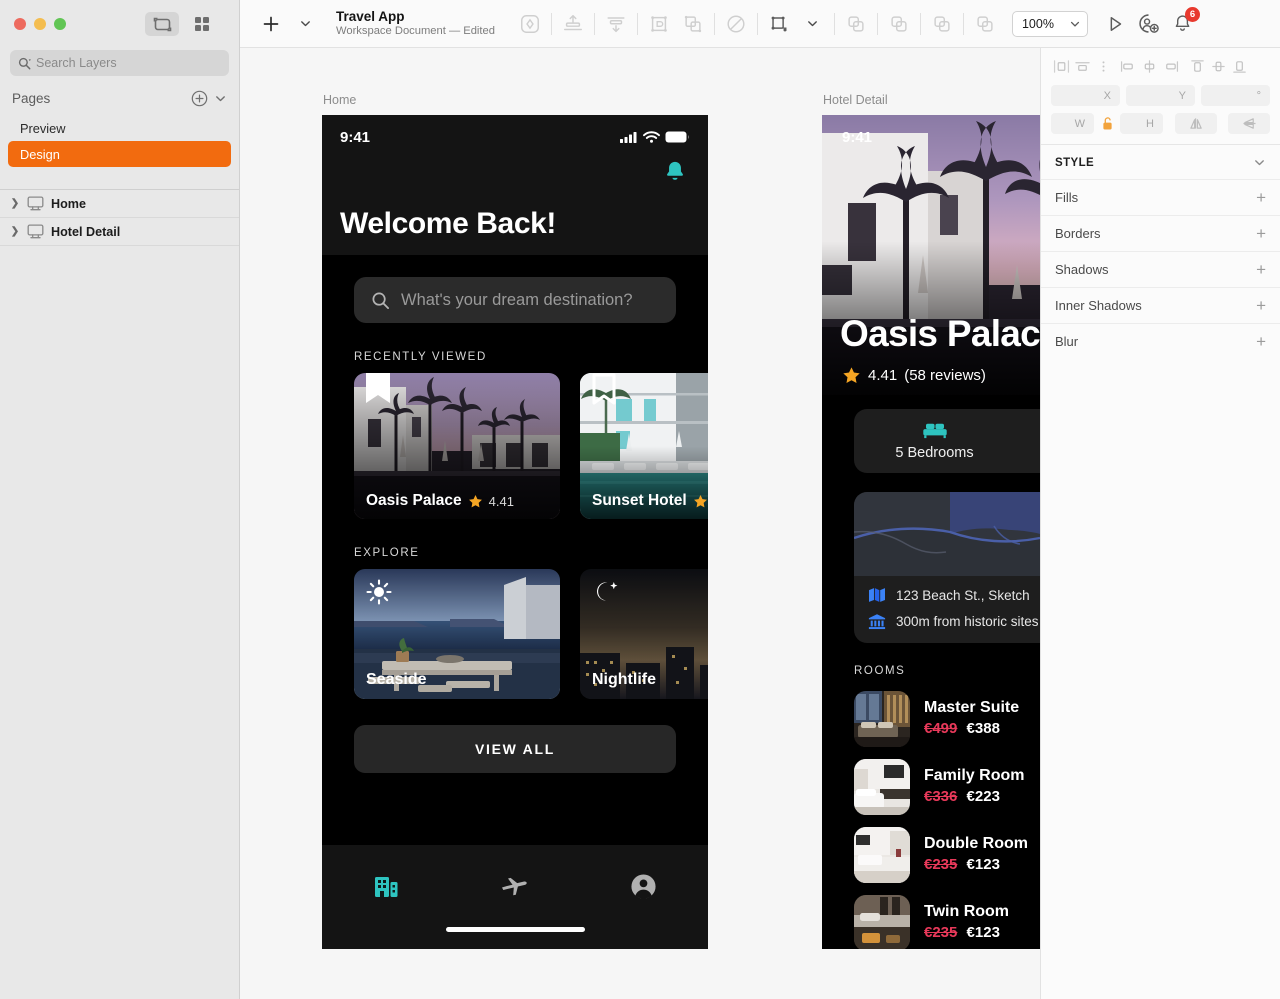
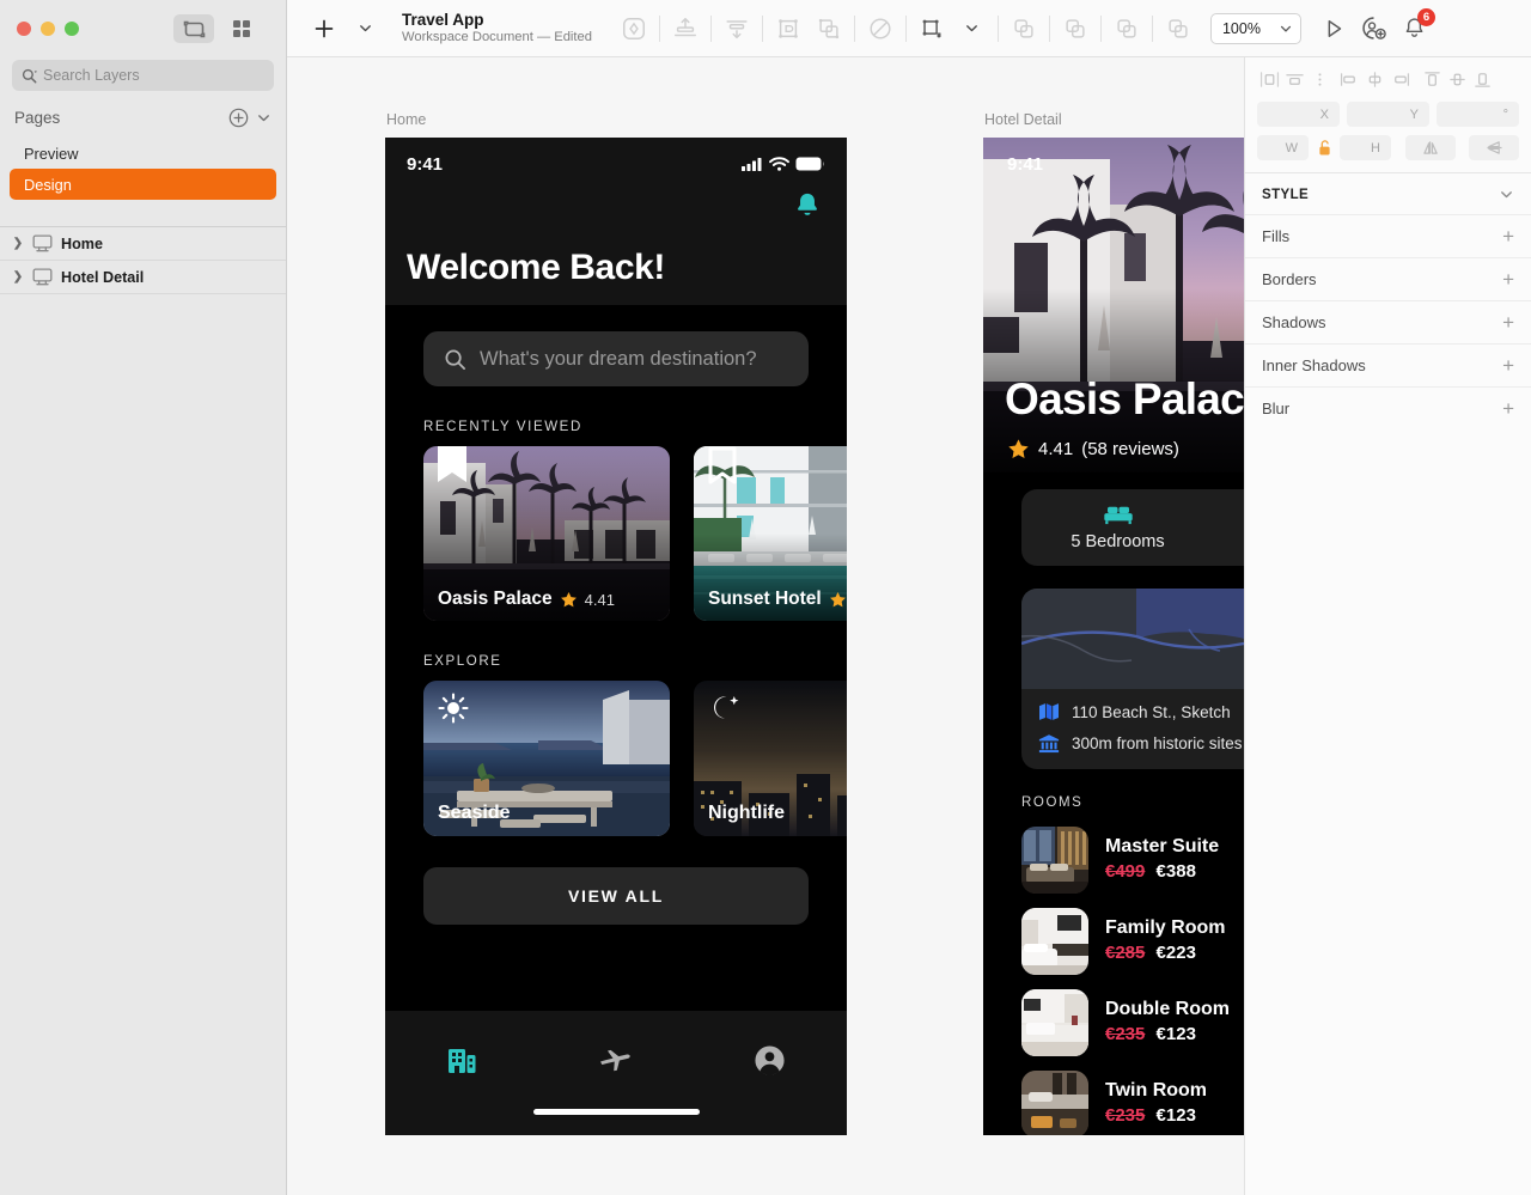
  Search Layers
  Pages
  Preview
  Design
  ❯
  Home
  ❯
  Hotel Detail
  Travel App
  Workspace Document — Edited
  100%
  6
  Home
  9:41
  Welcome Back!
  What's your dream destination?
  RECENTLY VIEWED
  Oasis Palace
  4.41
  Sunset Hotel
  EXPLORE
  Seaside
  Nightlife
  VIEW ALL
  Hotel Detail
  9:41
  Oasis Palac
  4.41
  (58 reviews)
  5 Bedrooms
- 123 Beach St., Sketch
+ 110 Beach St., Sketch
  300m from historic sites
  ROOMS
  Master Suite
  €499 €388
  Family Room
- €336 €223
+ €285 €223
  Double Room
  €235 €123
  Twin Room
  €235 €123
  X
  Y
  °
  W
  H
  STYLE
  Fills
  +
  Borders
  +
  Shadows
  +
  Inner Shadows
  +
  Blur
  +
